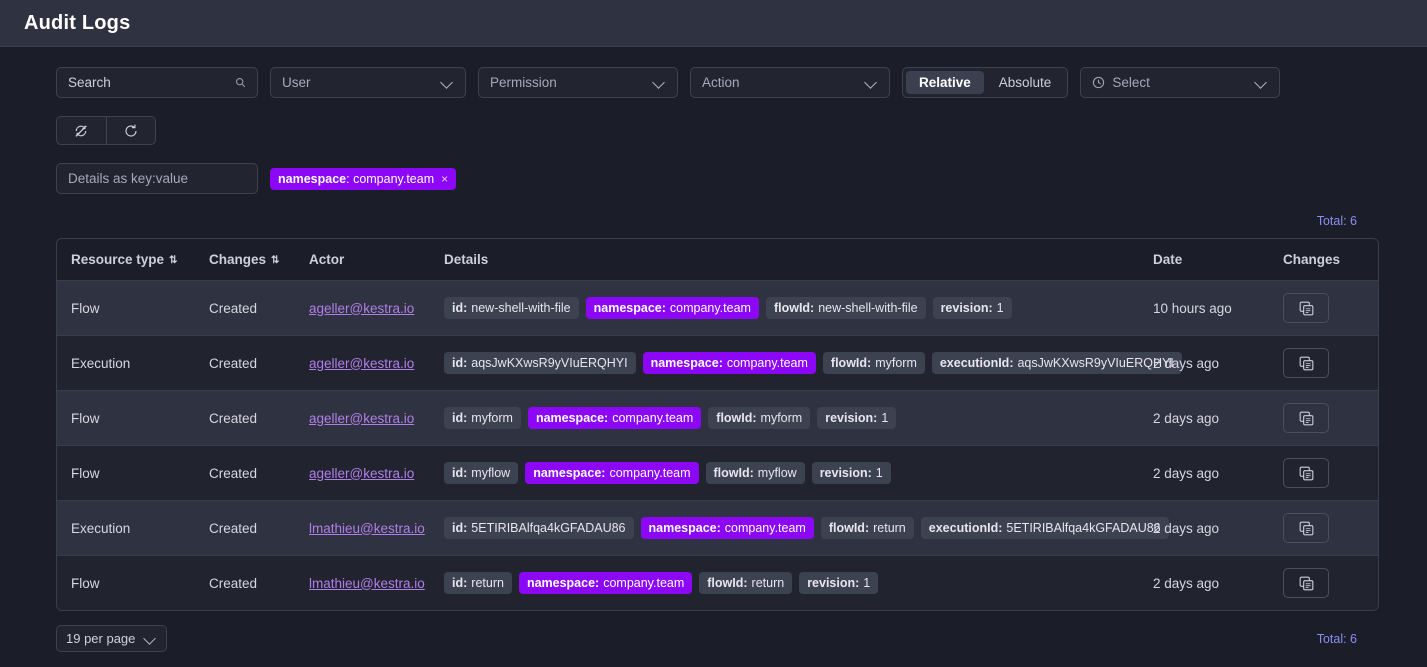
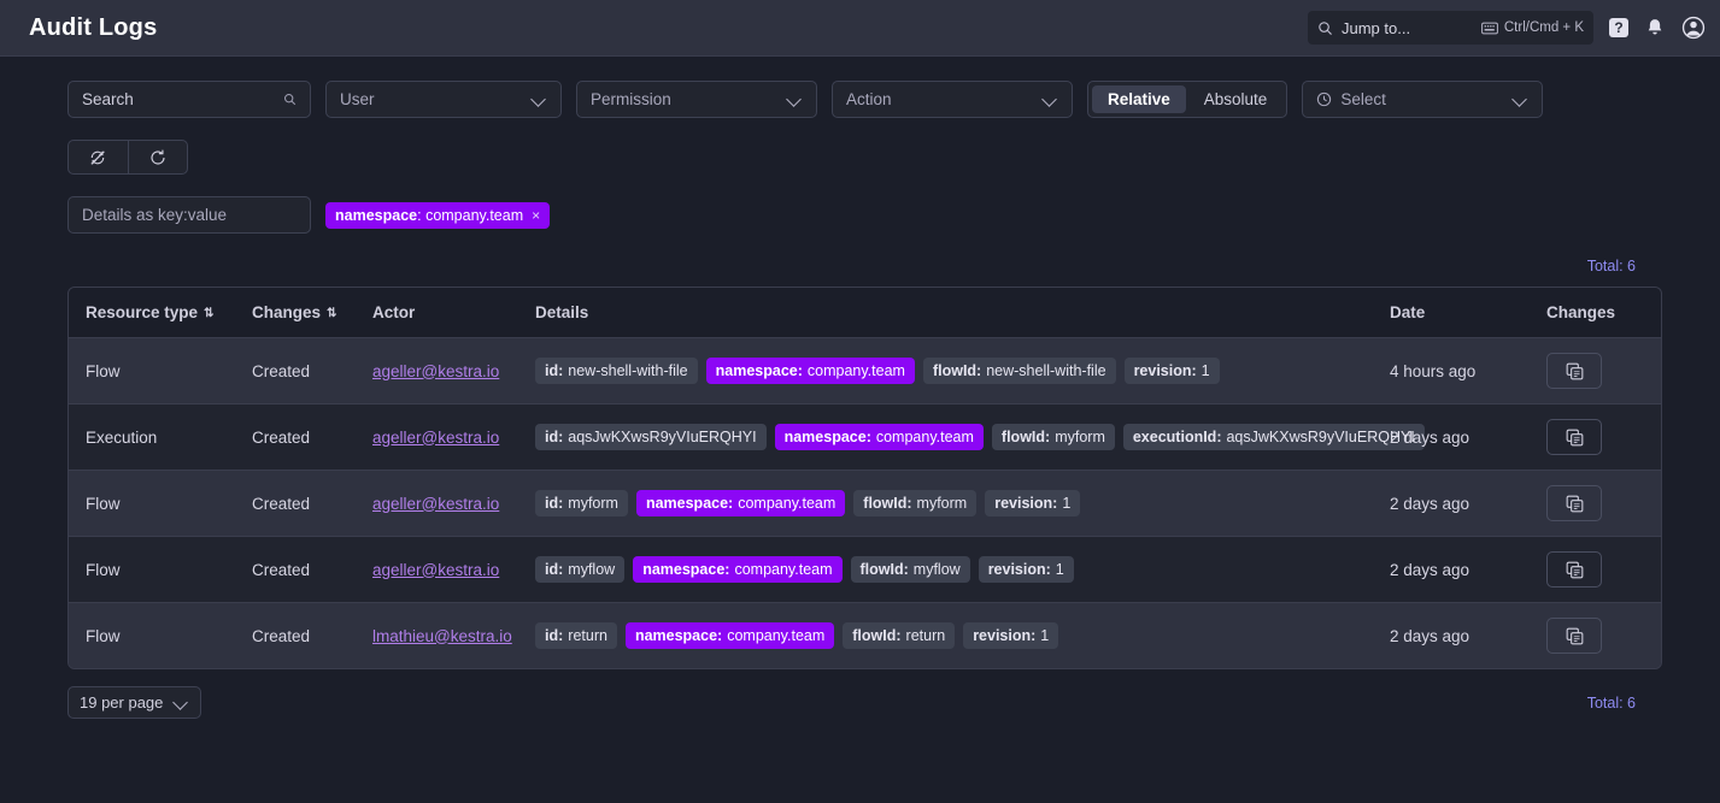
  Audit Logs
+ Jump to...
+ Ctrl/Cmd + K
+ ?
  Search
  User
  Permission
  Action
  Relative
  Absolute
  Select
  Details as key:value
  namespace: company.team
  ×
  Total: 6
  Resource type ⇅	Changes ⇅	Actor	Details	Date	Changes
- Flow	Created	ageller@kestra.io	id: new-shell-with-file namespace: company.team flowId: new-shell-with-file revision: 1	10 hours ago
+ Flow	Created	ageller@kestra.io	id: new-shell-with-file namespace: company.team flowId: new-shell-with-file revision: 1	4 hours ago
  Execution	Created	ageller@kestra.io	id: aqsJwKXwsR9yVIuERQHYI namespace: company.team flowId: myform executionId: aqsJwKXwsR9yVIuERQHYI	2 days ago
  Flow	Created	ageller@kestra.io	id: myform namespace: company.team flowId: myform revision: 1	2 days ago
  Flow	Created	ageller@kestra.io	id: myflow namespace: company.team flowId: myflow revision: 1	2 days ago
- Execution	Created	lmathieu@kestra.io	id: 5ETIRIBAlfqa4kGFADAU86 namespace: company.team flowId: return executionId: 5ETIRIBAlfqa4kGFADAU86	2 days ago
  Flow	Created	lmathieu@kestra.io	id: return namespace: company.team flowId: return revision: 1	2 days ago
  19 per page
  Total: 6
